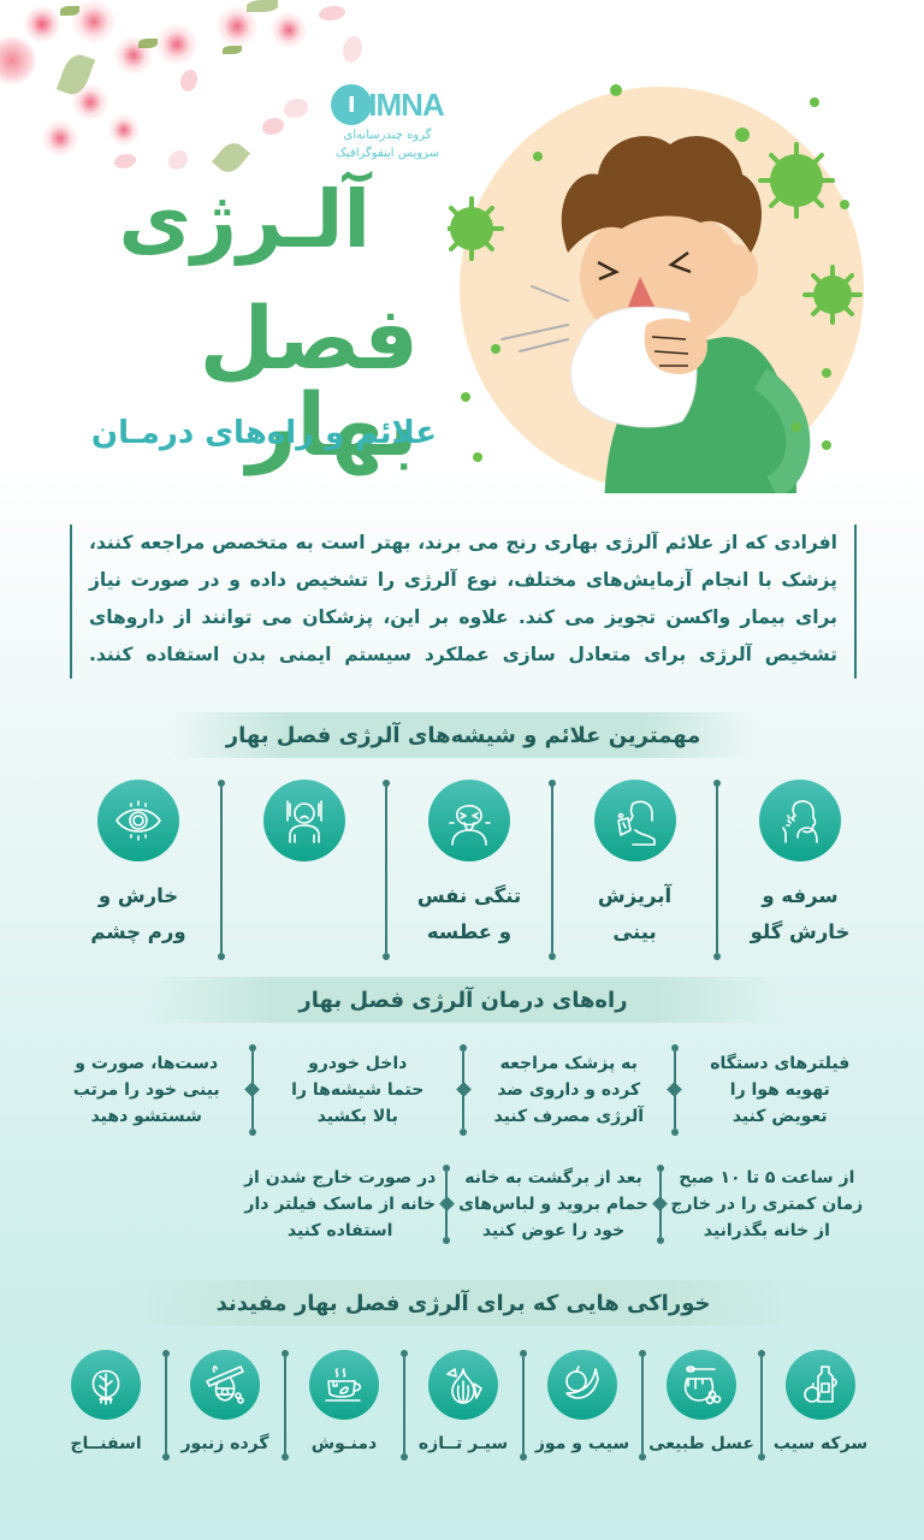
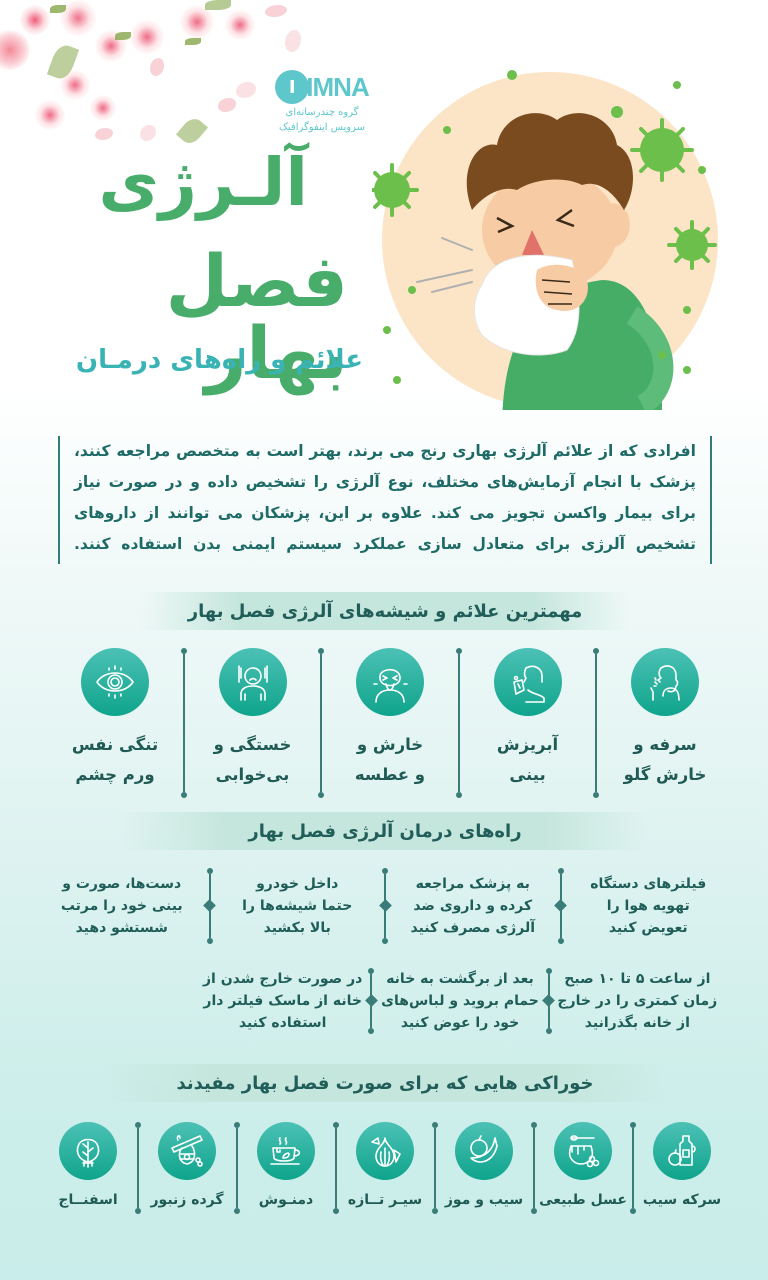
  I
  IMNA
  گروه چندرسانه‌ای
  سرویس اینفوگرافیک
  آلـرژی
  فصل بهار
  علائم و راه‌های درمـان
  افرادی که از علائم آلرژی بهاری رنج می برند، بهتر است به متخصص مراجعه کنند، پزشک با انجام آزمایش‌های مختلف، نوع آلرژی را تشخیص داده و در صورت نیاز برای بیمار واکسن تجویز می کند. علاوه بر این، پزشکان می توانند از داروهای تشخیص آلرژی برای متعادل سازی عملکرد سیستم ایمنی بدن استفاده کنند.
  مهمترین علائم و شیشه‌های آلرژی فصل بهار
  سرفه و
  خارش گلو
  آبریزش
  بینی
- تنگی نفس
+ خارش و
  و عطسه
+ خستگی و
+ بی‌خوابی
- خارش و
+ تنگی نفس
  ورم چشم
  راه‌های درمان آلرژی فصل بهار
  فیلترهای دستگاه
  تهویه هوا را
  تعویض کنید
  به پزشک مراجعه
  کرده و داروی ضد
  آلرژی مصرف کنید
  داخل خودرو
  حتما شیشه‌ها را
  بالا بکشید
  دست‌ها، صورت و
  بینی خود را مرتب
  شستشو دهید
  از ساعت ۵ تا ۱۰ صبح
  زمان کمتری را در خارج
  از خانه بگذرانید
  بعد از برگشت به خانه
  حمام بروید و لباس‌های
  خود را عوض کنید
  در صورت خارج شدن از
  خانه از ماسک فیلتر دار
  استفاده کنید
- خوراکی هایی که برای آلرژی فصل بهار مفیدند
+ خوراکی هایی که برای صورت فصل بهار مفیدند
  سرکه سیب
  عسل طبیعی
  سیب و موز
  سیـر تــازه
  دمنـوش
  گرده زنبور
  اسفنــاج
